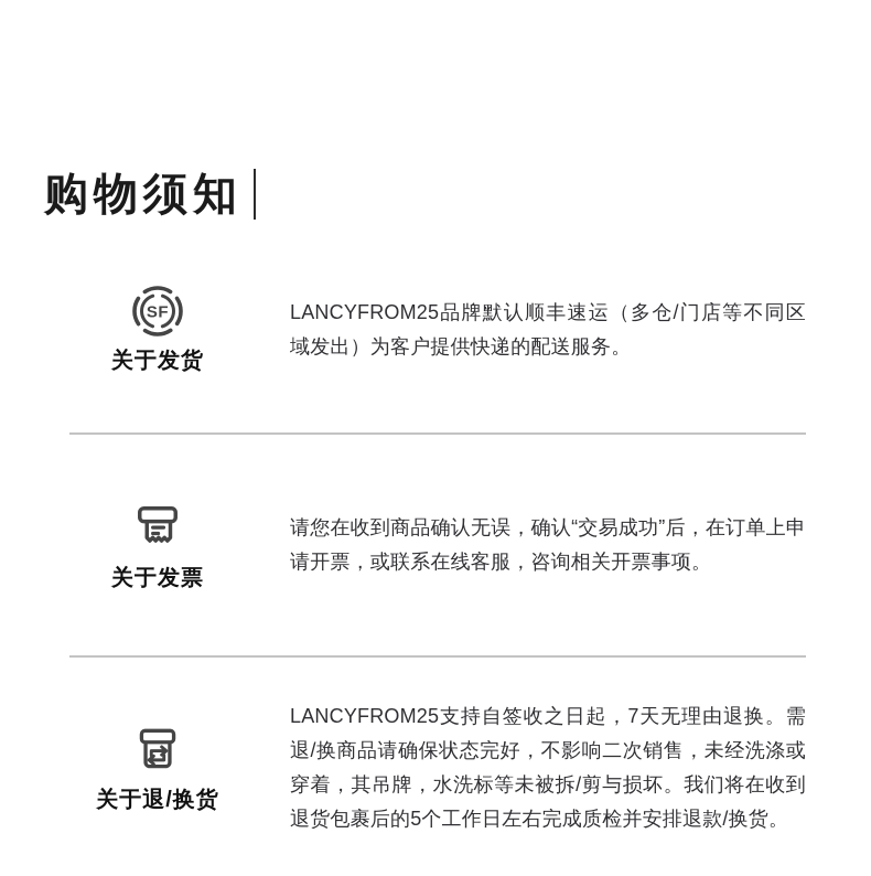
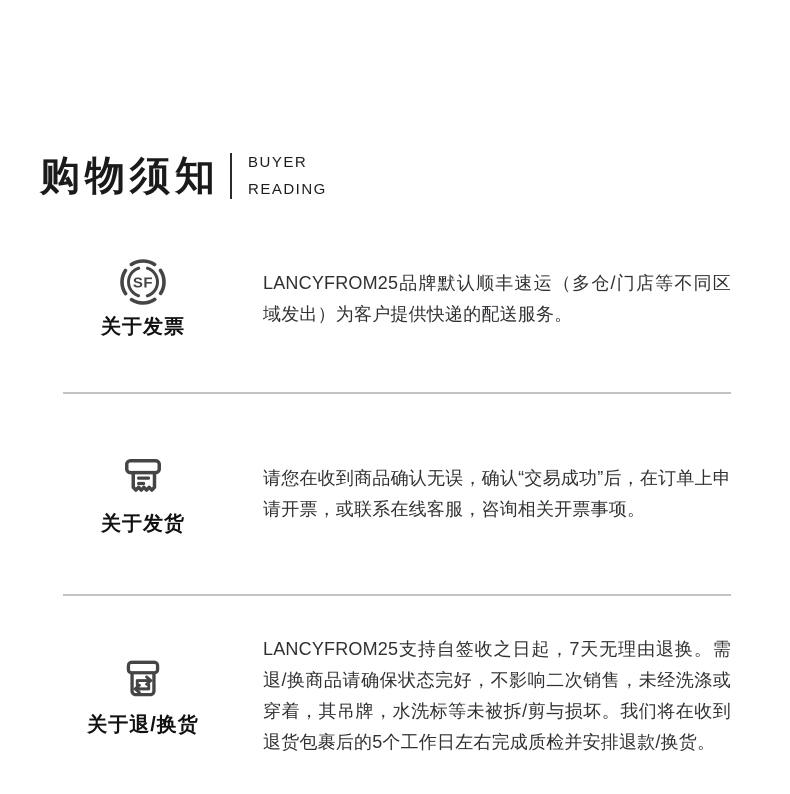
  购物须知
+ BUYER
+ READING
  SF
- 关于发货
+ 关于发票
  LANCYFROM25品牌默认顺丰速运（多仓/门店等不同区域发出）为客户提供快递的配送服务。
- 关于发票
+ 关于发货
  请您在收到商品确认无误，确认“交易成功”后，在订单上申请开票，或联系在线客服，咨询相关开票事项。
  关于退/换货
  LANCYFROM25支持自签收之日起，7天无理由退换。需退/换商品请确保状态完好，不影响二次销售，未经洗涤或穿着，其吊牌，水洗标等未被拆/剪与损坏。我们将在收到退货包裹后的5个工作日左右完成质检并安排退款/换货。
